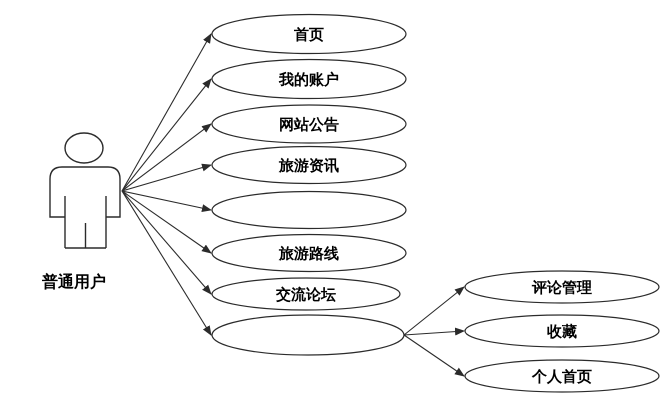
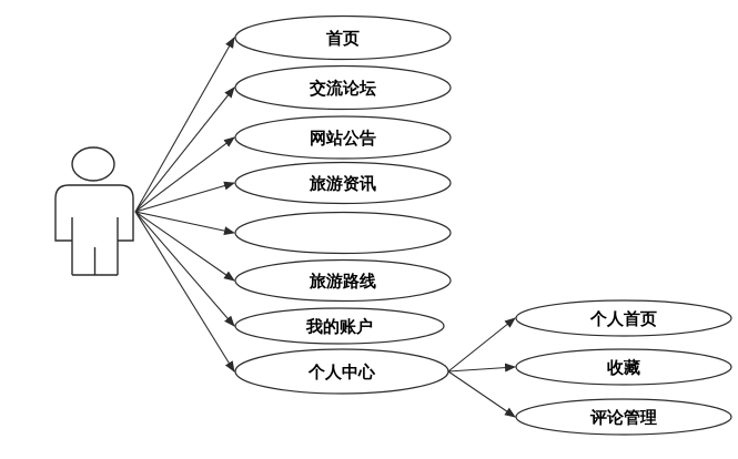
  首页
- 我的账户
+ 交流论坛
  网站公告
  旅游资讯
  旅游路线
- 交流论坛
+ 我的账户
+ 个人中心
- 评论管理
+ 个人首页
  收藏
- 个人首页
+ 评论管理
- 普通用户
